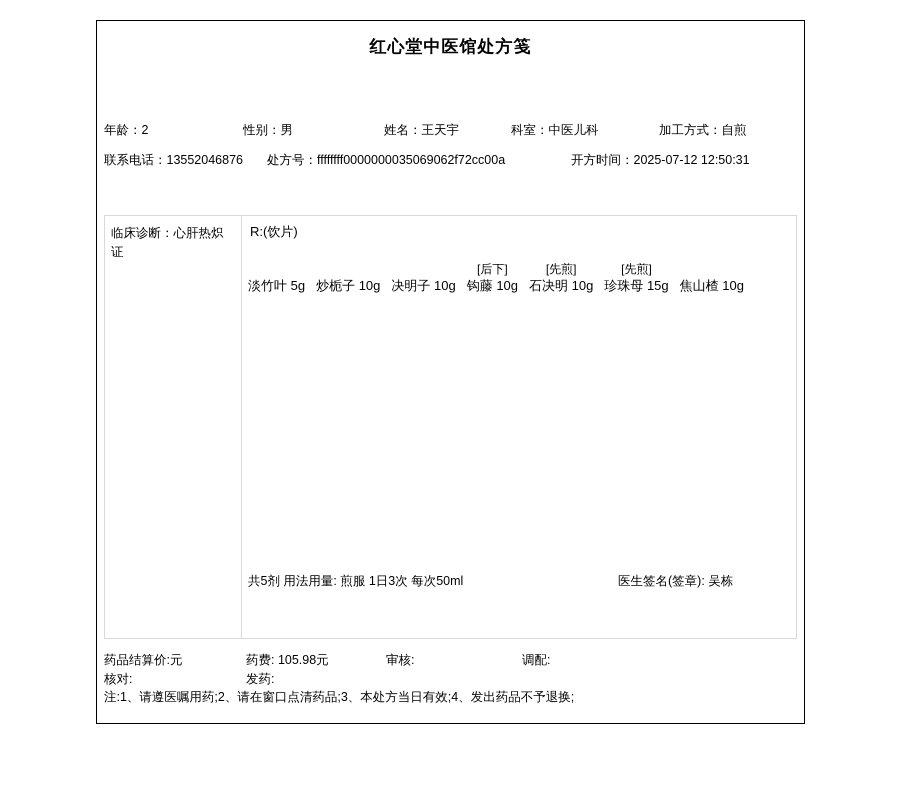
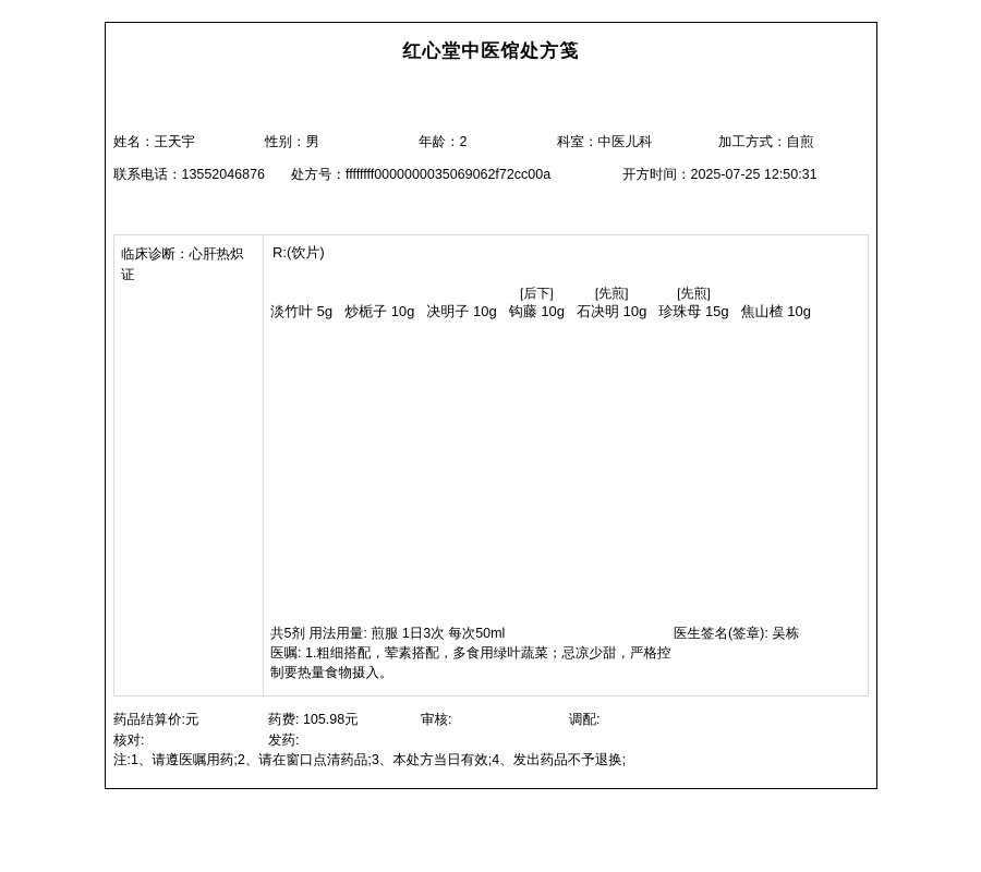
  红心堂中医馆处方笺
- 年龄：2
+ 姓名：王天宇
  性别：男
- 姓名：王天宇
+ 年龄：2
  科室：中医儿科
  加工方式：自煎
  联系电话：13552046876
  处方号：ffffffff0000000035069062f72cc00a
- 开方时间：2025-07-12 12:50:31
+ 开方时间：2025-07-25 12:50:31
  临床诊断：心肝热炽证
  R:(饮片)
  淡竹叶 5g
  炒栀子 10g
  决明子 10g
  [后下]
  钩藤 10g
  [先煎]
  石决明 10g
  [先煎]
  珍珠母 15g
  焦山楂 10g
  共5剂 用法用量: 煎服 1日3次 每次50ml
  医生签名(签章): 吴栋
+ 医嘱: 1.粗细搭配，荤素搭配，多食用绿叶蔬菜；忌凉少甜，严格控制要热量食物摄入。
  药品结算价:元
  药费: 105.98元
  审核:
  调配:
  核对:
  发药:
  注:1、请遵医嘱用药;2、请在窗口点清药品;3、本处方当日有效;4、发出药品不予退换;
